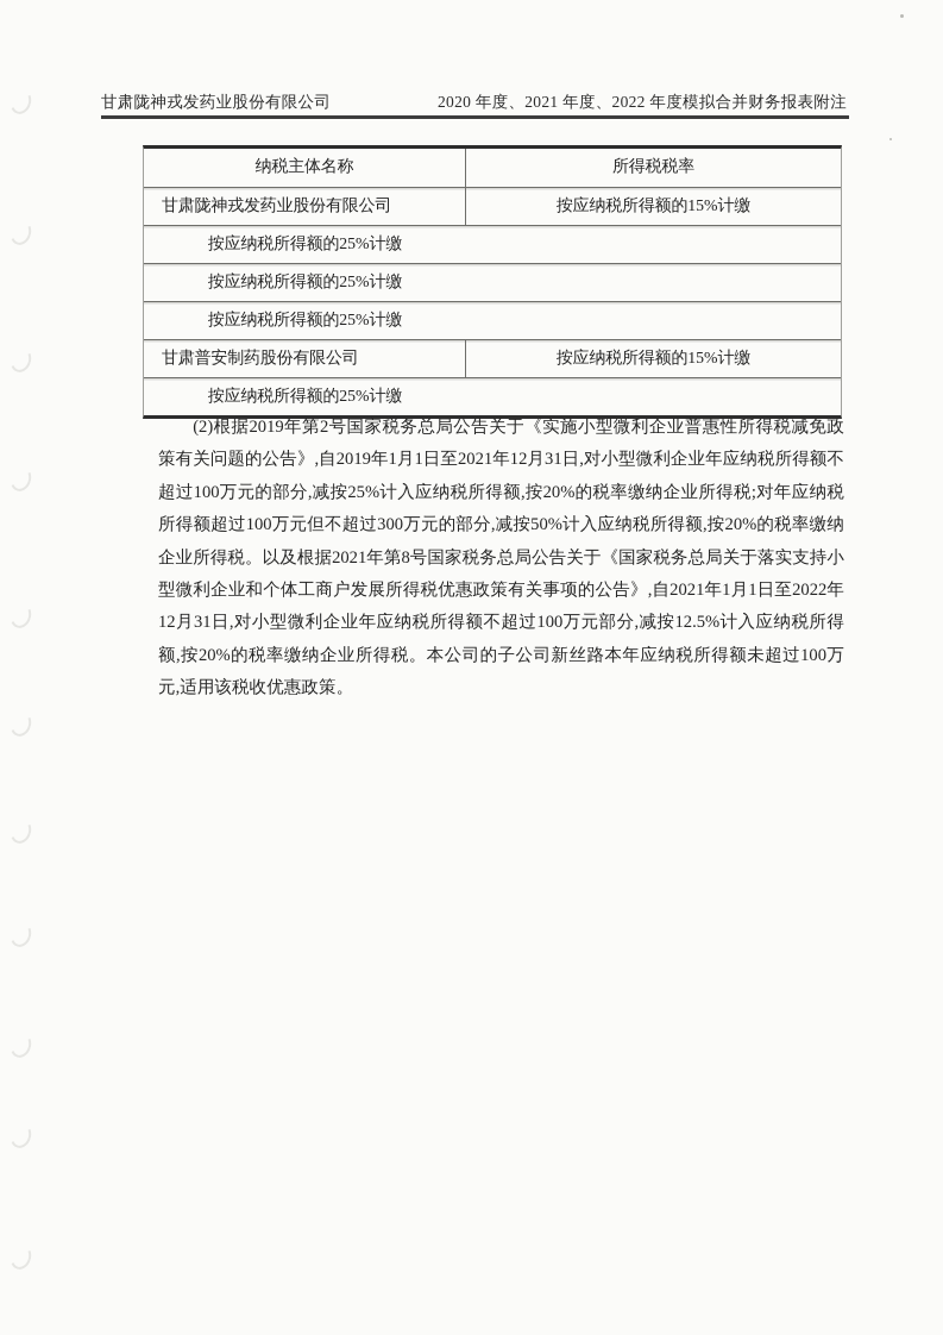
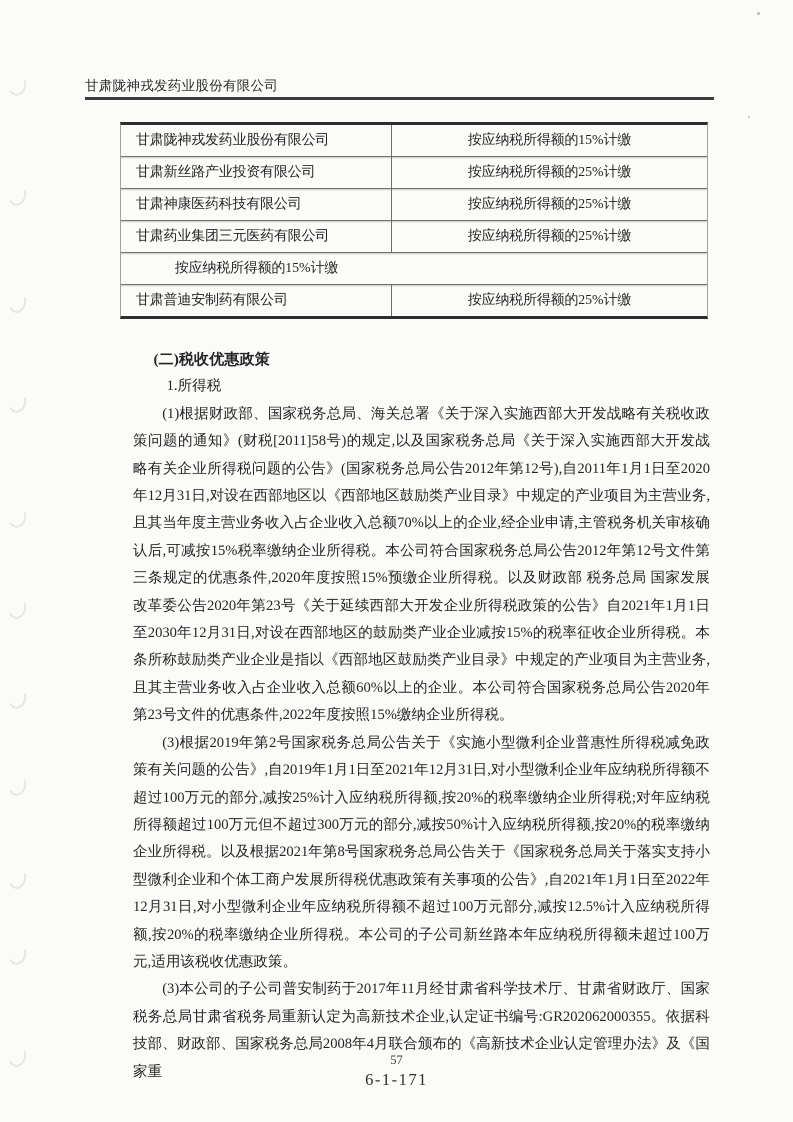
  甘肃陇神戎发药业股份有限公司
- 2020 年度、2021 年度、2022 年度模拟合并财务报表附注
- 纳税主体名称
- 所得税税率
  甘肃陇神戎发药业股份有限公司
  按应纳税所得额的15%计缴
+ 甘肃新丝路产业投资有限公司
  按应纳税所得额的25%计缴
+ 甘肃神康医药科技有限公司
  按应纳税所得额的25%计缴
+ 甘肃药业集团三元医药有限公司
  按应纳税所得额的25%计缴
- 甘肃普安制药股份有限公司
  按应纳税所得额的15%计缴
+ 甘肃普迪安制药有限公司
  按应纳税所得额的25%计缴
+ (二)税收优惠政策
+ 1.所得税
+ (1)根据财政部、国家税务总局、海关总署《关于深入实施西部大开发战略有关税收政策问题的通知》(财税[2011]58号)的规定,以及国家税务总局《关于深入实施西部大开发战略有关企业所得税问题的公告》(国家税务总局公告2012年第12号),自2011年1月1日至2020年12月31日,对设在西部地区以《西部地区鼓励类产业目录》中规定的产业项目为主营业务,且其当年度主营业务收入占企业收入总额70%以上的企业,经企业申请,主管税务机关审核确认后,可减按15%税率缴纳企业所得税。本公司符合国家税务总局公告2012年第12号文件第三条规定的优惠条件,2020年度按照15%预缴企业所得税。以及财政部 税务总局 国家发展改革委公告2020年第23号《关于延续西部大开发企业所得税政策的公告》自2021年1月1日至2030年12月31日,对设在西部地区的鼓励类产业企业减按15%的税率征收企业所得税。本条所称鼓励类产业企业是指以《西部地区鼓励类产业目录》中规定的产业项目为主营业务,且其主营业务收入占企业收入总额60%以上的企业。本公司符合国家税务总局公告2020年第23号文件的优惠条件,2022年度按照15%缴纳企业所得税。
- (2)根据2019年第2号国家税务总局公告关于《实施小型微利企业普惠性所得税减免政策有关问题的公告》,自2019年1月1日至2021年12月31日,对小型微利企业年应纳税所得额不超过100万元的部分,减按25%计入应纳税所得额,按20%的税率缴纳企业所得税;对年应纳税所得额超过100万元但不超过300万元的部分,减按50%计入应纳税所得额,按20%的税率缴纳企业所得税。以及根据2021年第8号国家税务总局公告关于《国家税务总局关于落实支持小型微利企业和个体工商户发展所得税优惠政策有关事项的公告》,自2021年1月1日至2022年12月31日,对小型微利企业年应纳税所得额不超过100万元部分,减按12.5%计入应纳税所得额,按20%的税率缴纳企业所得税。本公司的子公司新丝路本年应纳税所得额未超过100万元,适用该税收优惠政策。
+ (3)根据2019年第2号国家税务总局公告关于《实施小型微利企业普惠性所得税减免政策有关问题的公告》,自2019年1月1日至2021年12月31日,对小型微利企业年应纳税所得额不超过100万元的部分,减按25%计入应纳税所得额,按20%的税率缴纳企业所得税;对年应纳税所得额超过100万元但不超过300万元的部分,减按50%计入应纳税所得额,按20%的税率缴纳企业所得税。以及根据2021年第8号国家税务总局公告关于《国家税务总局关于落实支持小型微利企业和个体工商户发展所得税优惠政策有关事项的公告》,自2021年1月1日至2022年12月31日,对小型微利企业年应纳税所得额不超过100万元部分,减按12.5%计入应纳税所得额,按20%的税率缴纳企业所得税。本公司的子公司新丝路本年应纳税所得额未超过100万元,适用该税收优惠政策。
+ (3)本公司的子公司普安制药于2017年11月经甘肃省科学技术厅、甘肃省财政厅、国家税务总局甘肃省税务局重新认定为高新技术企业,认定证书编号:GR202062000355。依据科技部、财政部、国家税务总局2008年4月联合颁布的《高新技术企业认定管理办法》及《国家重
+ 57
+ 6-1-171
